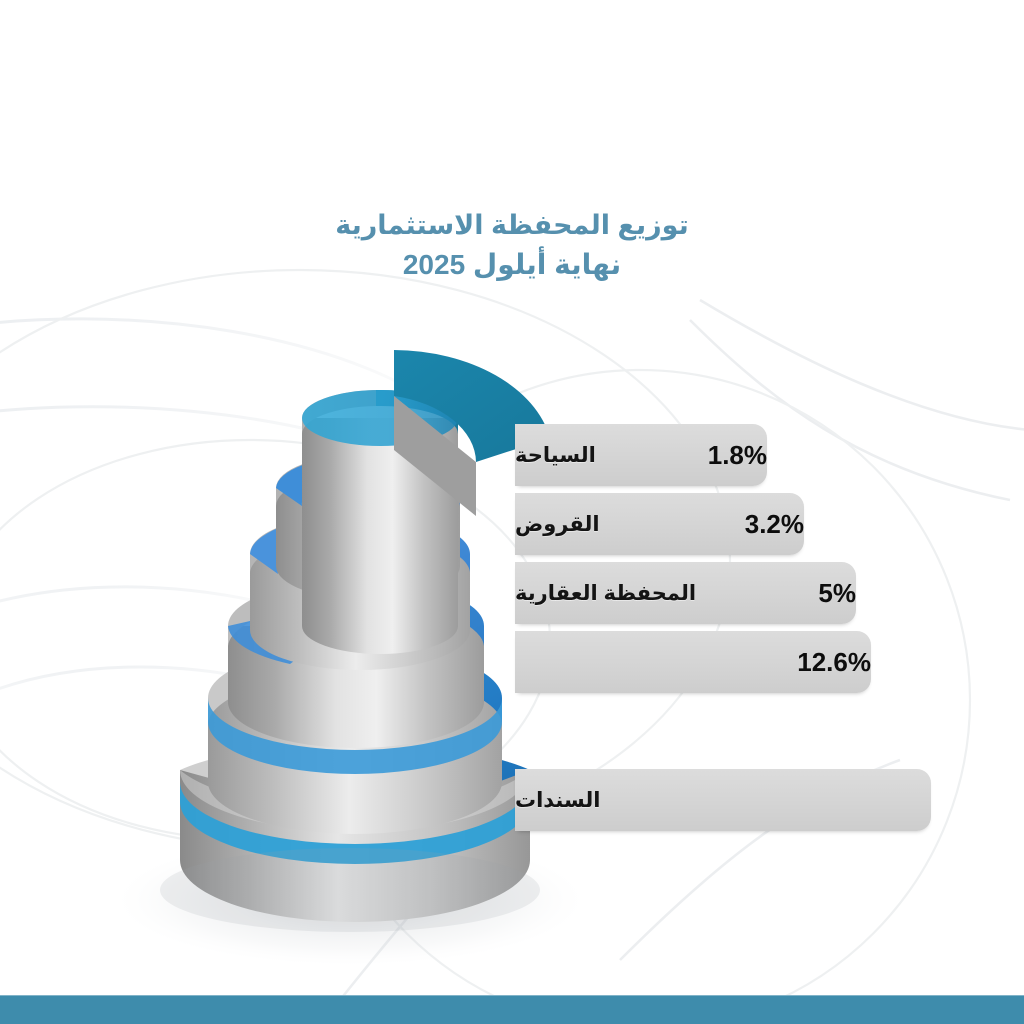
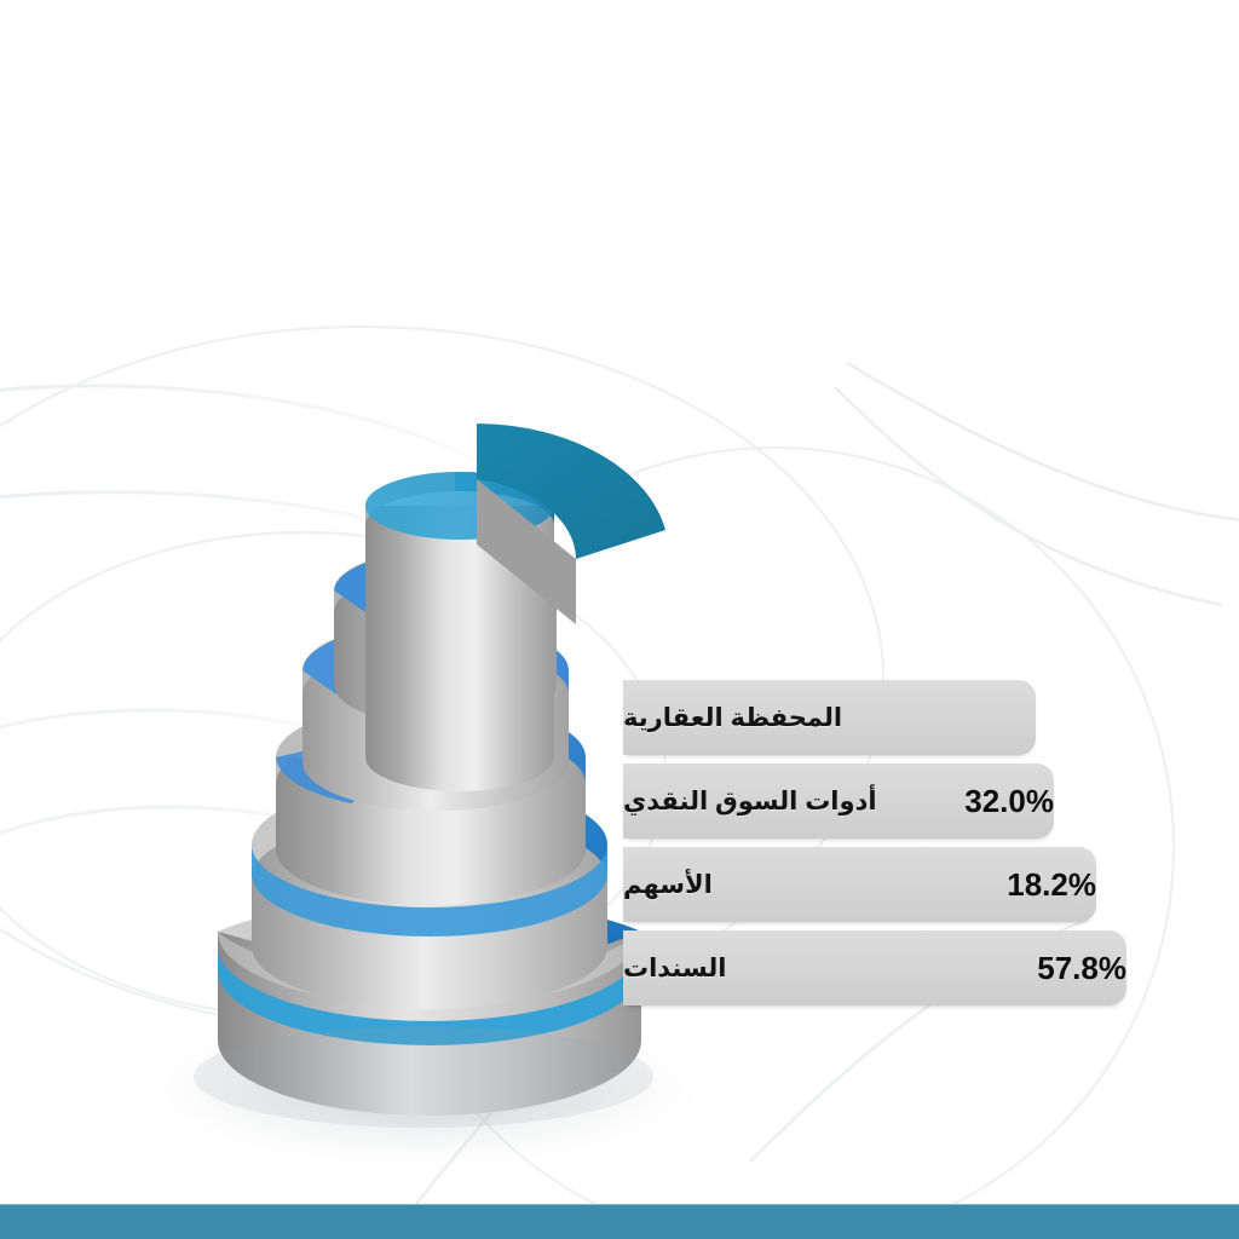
- توزيع المحفظة الاستثمارية
- نهاية أيلول 2025
- 1.8%
- السياحة
- 3.2%
- القروض
- 5%
  المحفظة العقارية
- 12.6%
+ 32.0%
+ أدوات السوق النقدي
+ 18.2%
+ الأسهم
+ 57.8%
  السندات
